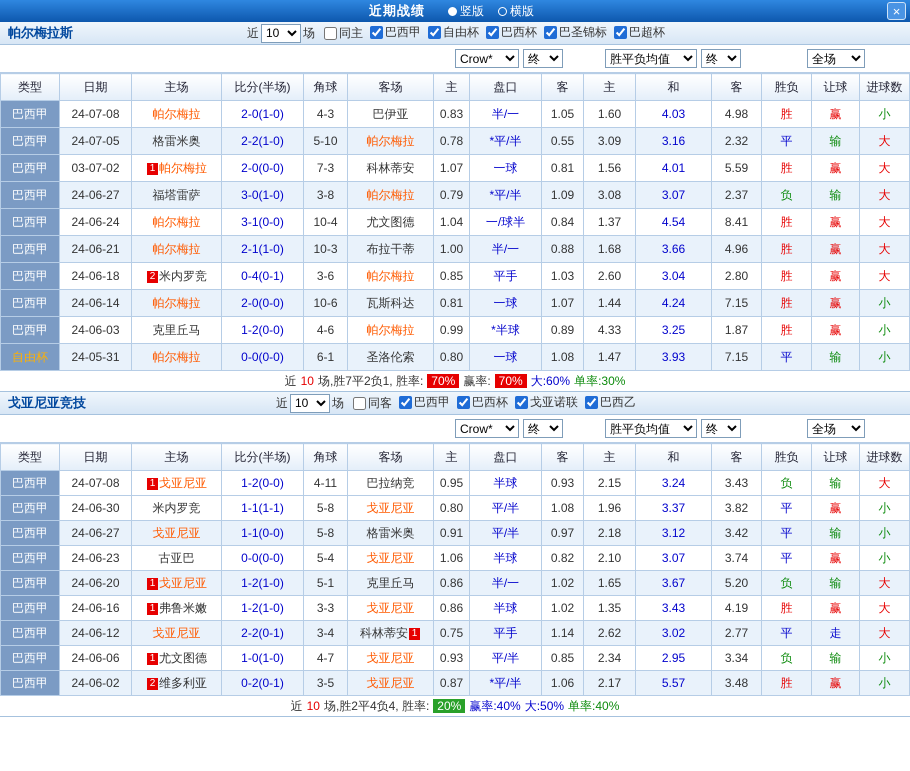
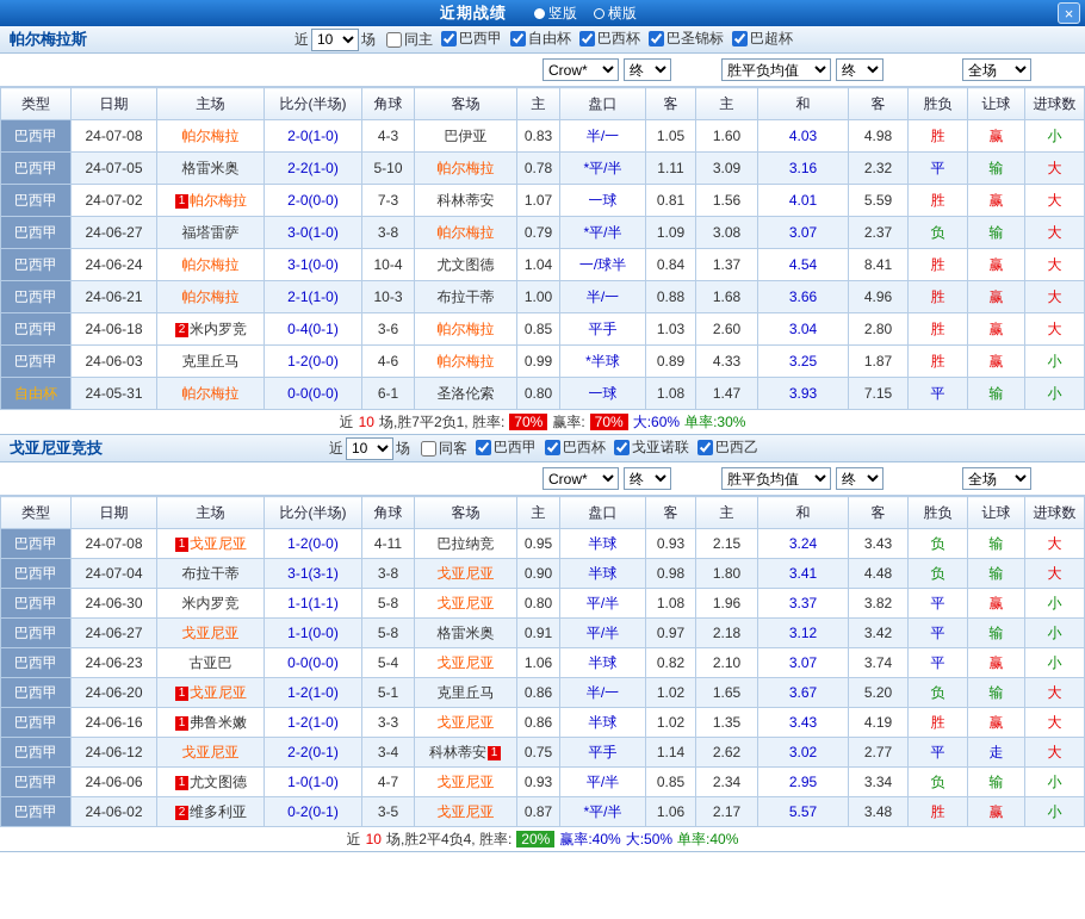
  近期战绩
  竖版
  横版
  ×
  帕尔梅拉斯
  近
  10
  场
  同主
  巴西甲
  自由杯
  巴西杯
  巴圣锦标
  巴超杯
  Crow*
  终
  胜平负均值
  终
  全场
  类型	日期	主场	比分(半场)	角球	客场	主	盘口	客	主	和	客	胜负	让球	进球数
  巴西甲	24-07-08	帕尔梅拉	2-0(1-0)	4-3	巴伊亚	0.83	半/一	1.05	1.60	4.03	4.98	胜	赢	小
- 巴西甲	24-07-05	格雷米奥	2-2(1-0)	5-10	帕尔梅拉	0.78	*平/半	0.55	3.09	3.16	2.32	平	输	大
+ 巴西甲	24-07-05	格雷米奥	2-2(1-0)	5-10	帕尔梅拉	0.78	*平/半	1.11	3.09	3.16	2.32	平	输	大
- 巴西甲	03-07-02	1 帕尔梅拉	2-0(0-0)	7-3	科林蒂安	1.07	一球	0.81	1.56	4.01	5.59	胜	赢	大
+ 巴西甲	24-07-02	1 帕尔梅拉	2-0(0-0)	7-3	科林蒂安	1.07	一球	0.81	1.56	4.01	5.59	胜	赢	大
  巴西甲	24-06-27	福塔雷萨	3-0(1-0)	3-8	帕尔梅拉	0.79	*平/半	1.09	3.08	3.07	2.37	负	输	大
  巴西甲	24-06-24	帕尔梅拉	3-1(0-0)	10-4	尤文图德	1.04	一/球半	0.84	1.37	4.54	8.41	胜	赢	大
  巴西甲	24-06-21	帕尔梅拉	2-1(1-0)	10-3	布拉干蒂	1.00	半/一	0.88	1.68	3.66	4.96	胜	赢	大
  巴西甲	24-06-18	2 米内罗竞	0-4(0-1)	3-6	帕尔梅拉	0.85	平手	1.03	2.60	3.04	2.80	胜	赢	大
- 巴西甲	24-06-14	帕尔梅拉	2-0(0-0)	10-6	瓦斯科达	0.81	一球	1.07	1.44	4.24	7.15	胜	赢	小
  巴西甲	24-06-03	克里丘马	1-2(0-0)	4-6	帕尔梅拉	0.99	*半球	0.89	4.33	3.25	1.87	胜	赢	小
  自由杯	24-05-31	帕尔梅拉	0-0(0-0)	6-1	圣洛伦索	0.80	一球	1.08	1.47	3.93	7.15	平	输	小
  近
  10
  场,胜7平2负1, 胜率:
  70%
  赢率:
  70%
  大:60%
  单率:30%
  戈亚尼亚竞技
  近
  10
  场
  同客
  巴西甲
  巴西杯
  戈亚诺联
  巴西乙
  Crow*
  终
  胜平负均值
  终
  全场
  类型	日期	主场	比分(半场)	角球	客场	主	盘口	客	主	和	客	胜负	让球	进球数
  巴西甲	24-07-08	1 戈亚尼亚	1-2(0-0)	4-11	巴拉纳竞	0.95	半球	0.93	2.15	3.24	3.43	负	输	大
+ 巴西甲	24-07-04	布拉干蒂	3-1(3-1)	3-8	戈亚尼亚	0.90	半球	0.98	1.80	3.41	4.48	负	输	大
  巴西甲	24-06-30	米内罗竞	1-1(1-1)	5-8	戈亚尼亚	0.80	平/半	1.08	1.96	3.37	3.82	平	赢	小
  巴西甲	24-06-27	戈亚尼亚	1-1(0-0)	5-8	格雷米奥	0.91	平/半	0.97	2.18	3.12	3.42	平	输	小
  巴西甲	24-06-23	古亚巴	0-0(0-0)	5-4	戈亚尼亚	1.06	半球	0.82	2.10	3.07	3.74	平	赢	小
  巴西甲	24-06-20	1 戈亚尼亚	1-2(1-0)	5-1	克里丘马	0.86	半/一	1.02	1.65	3.67	5.20	负	输	大
  巴西甲	24-06-16	1 弗鲁米嫩	1-2(1-0)	3-3	戈亚尼亚	0.86	半球	1.02	1.35	3.43	4.19	胜	赢	大
  巴西甲	24-06-12	戈亚尼亚	2-2(0-1)	3-4	科林蒂安 1	0.75	平手	1.14	2.62	3.02	2.77	平	走	大
  巴西甲	24-06-06	1 尤文图德	1-0(1-0)	4-7	戈亚尼亚	0.93	平/半	0.85	2.34	2.95	3.34	负	输	小
  巴西甲	24-06-02	2 维多利亚	0-2(0-1)	3-5	戈亚尼亚	0.87	*平/半	1.06	2.17	5.57	3.48	胜	赢	小
  近
  10
  场,胜2平4负4, 胜率:
  20%
  赢率:40%
  大:50%
  单率:40%
